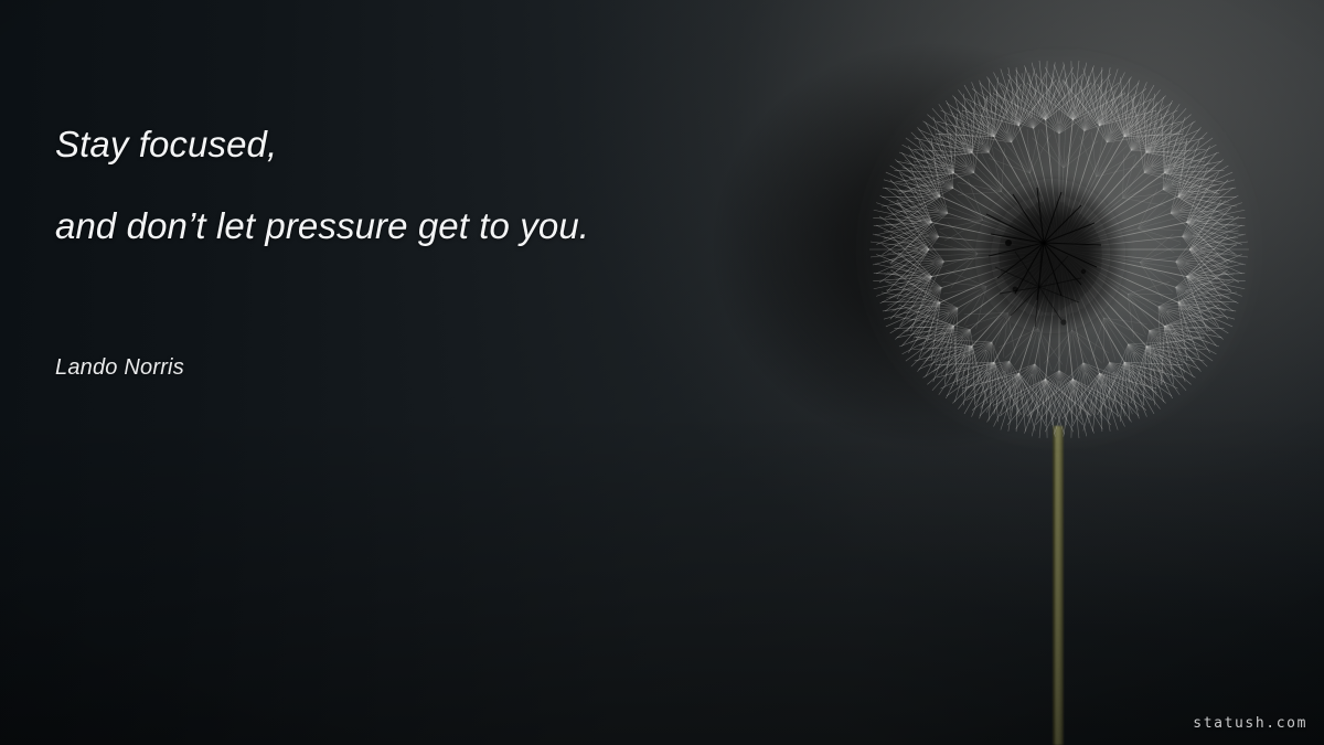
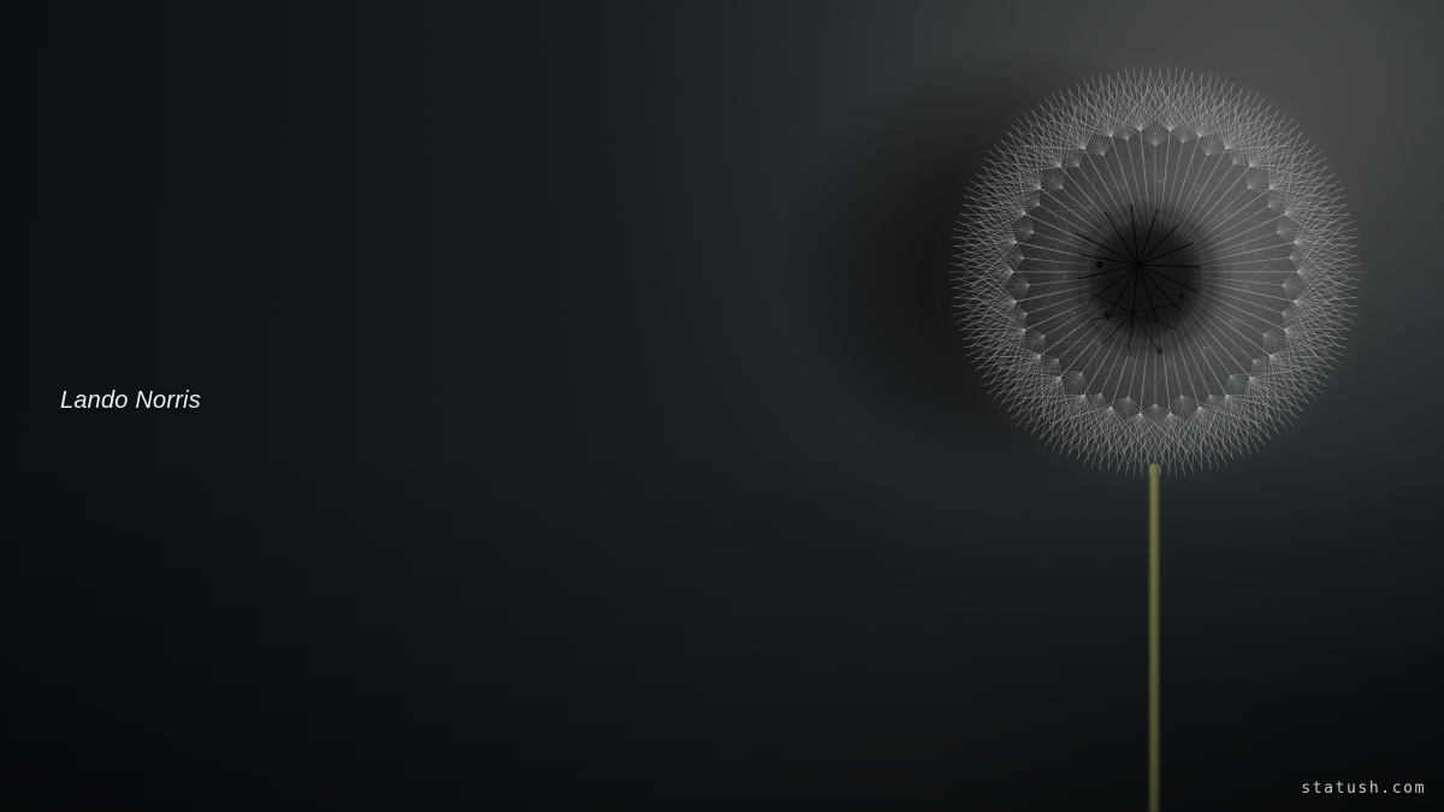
- Stay focused,
- and don’t let pressure get to you.
  Lando Norris
  statush.com
